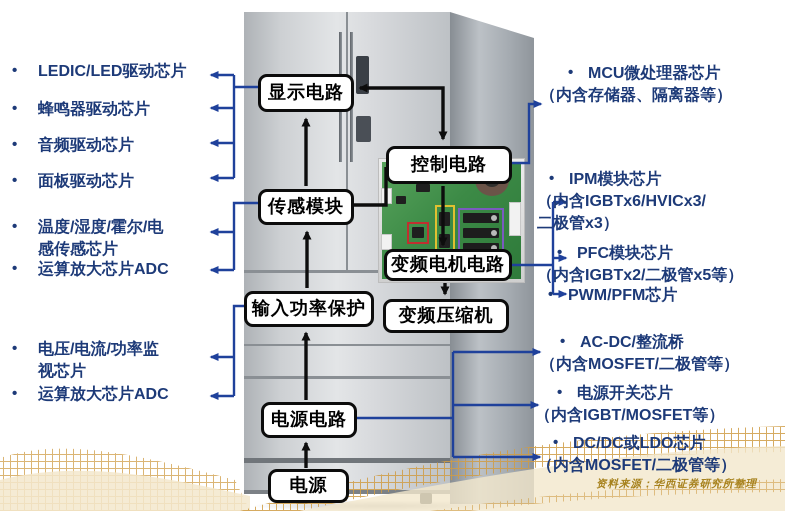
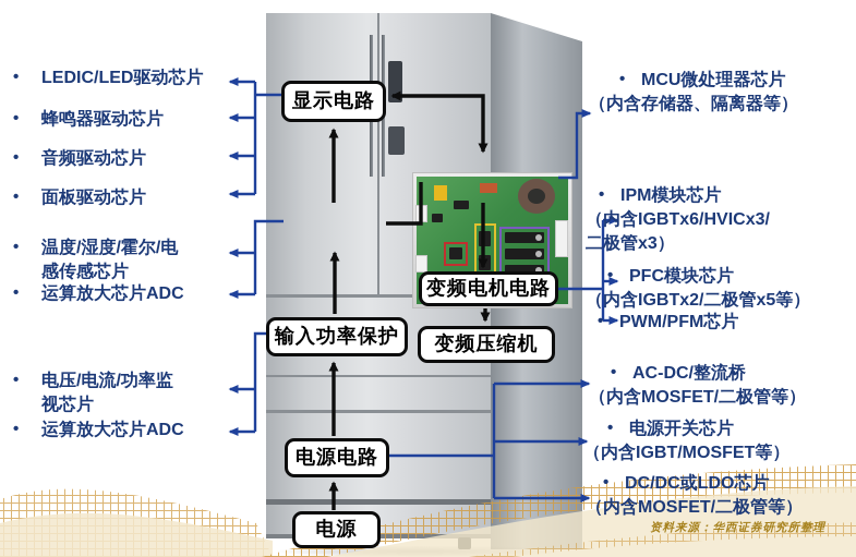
  显示电路
- 控制电路
- 传感模块
  变频电机电路
  输入功率保护
  变频压缩机
  电源电路
  电源
  •
  LEDIC/LED驱动芯片
  •
  蜂鸣器驱动芯片
  •
  音频驱动芯片
  •
  面板驱动芯片
  •
  温度/湿度/霍尔/电
  感传感芯片
  •
  运算放大芯片ADC
  •
  电压/电流/功率监
  视芯片
  •
  运算放大芯片ADC
  •
  MCU微处理器芯片
  （内含存储器、隔离器等）
  •
  IPM模块芯片
  （内含IGBTx6/HVICx3/
  二极管x3）
  •
  PFC模块芯片
  （内含IGBTx2/二极管x5等）
  •
  PWM/PFM芯片
  •
  AC-DC/整流桥
  （内含MOSFET/二极管等）
  •
  电源开关芯片
  （内含IGBT/MOSFET等）
  •
  DC/DC或LDO芯片
  （内含MOSFET/二极管等）
  资料来源：华西证券研究所整理
